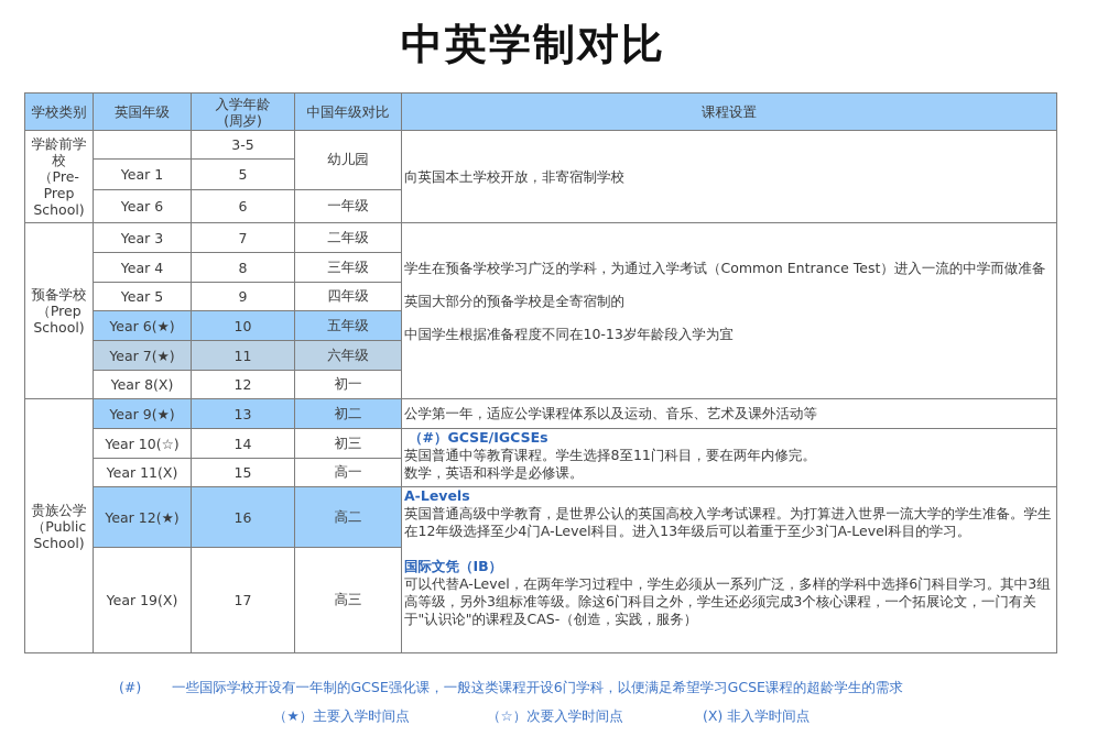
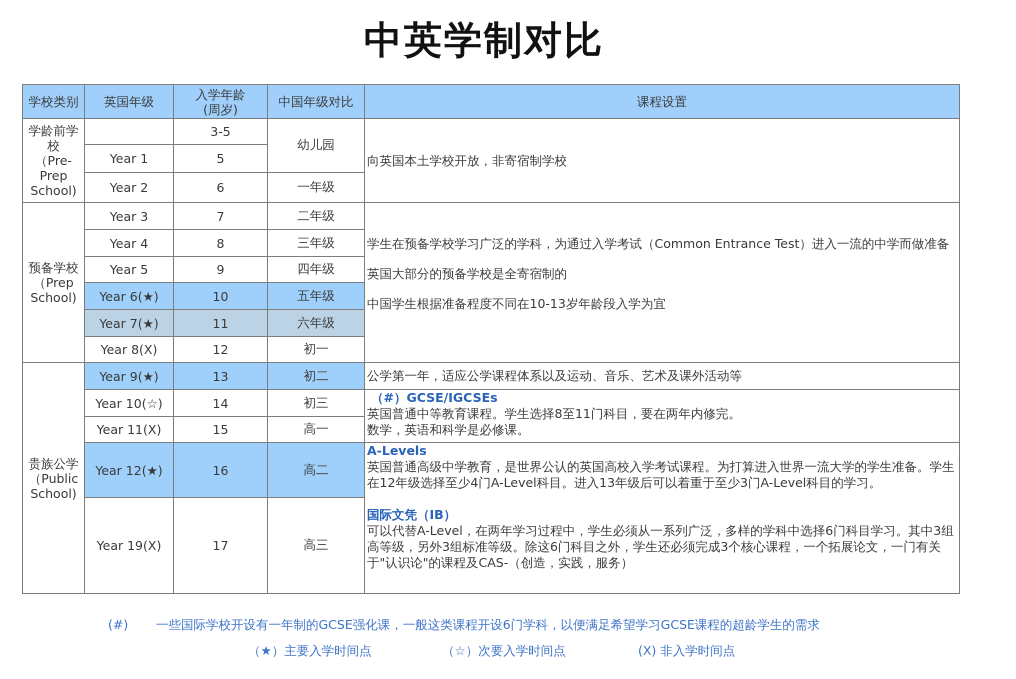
  中英学制对比
  学校类别	英国年级	入学年龄 (周岁)	中国年级对比	课程设置
  学龄前学 校 （Pre- Prep School)		3-5	幼儿园	向英国本土学校开放，非寄宿制学校
  Year 1	5
- Year 6	6	一年级
+ Year 2	6	一年级
  预备学校 （Prep School)	Year 3	7	二年级	学生在预备学校学习广泛的学科，为通过入学考试（Common Entrance Test）进入一流的中学而做准备 英国大部分的预备学校是全寄宿制的 中国学生根据准备程度不同在10-13岁年龄段入学为宜
  Year 4	8	三年级
  Year 5	9	四年级
  Year 6(★)	10	五年级
  Year 7(★)	11	六年级
  Year 8(X)	12	初一
  贵族公学 （Public School)	Year 9(★)	13	初二	公学第一年，适应公学课程体系以及运动、音乐、艺术及课外活动等
  Year 10(☆)	14	初三	（#）GCSE/IGCSEs 英国普通中等教育课程。学生选择8至11门科目，要在两年内修完。 数学，英语和科学是必修课。
  Year 11(X)	15	高一
  Year 12(★)	16	高二	A-Levels 英国普通高级中学教育，是世界公认的英国高校入学考试课程。为打算进入世界一流大学的学生准备。学生在12年级选择至少4门A-Level科目。进入13年级后可以着重于至少3门A-Level科目的学习。 国际文凭（IB） 可以代替A-Level，在两年学习过程中，学生必须从一系列广泛，多样的学科中选择6门科目学习。其中3组高等级，另外3组标准等级。除这6门科目之外，学生还必须完成3个核心课程，一个拓展论文，一门有关于"认识论"的课程及CAS-（创造，实践，服务）
  Year 19(X)	17	高三
  (#) 一些国际学校开设有一年制的GCSE强化课，一般这类课程开设6门学科，以便满足希望学习GCSE课程的超龄学生的需求
  （★）主要入学时间点 （☆）次要入学时间点 (X) 非入学时间点
